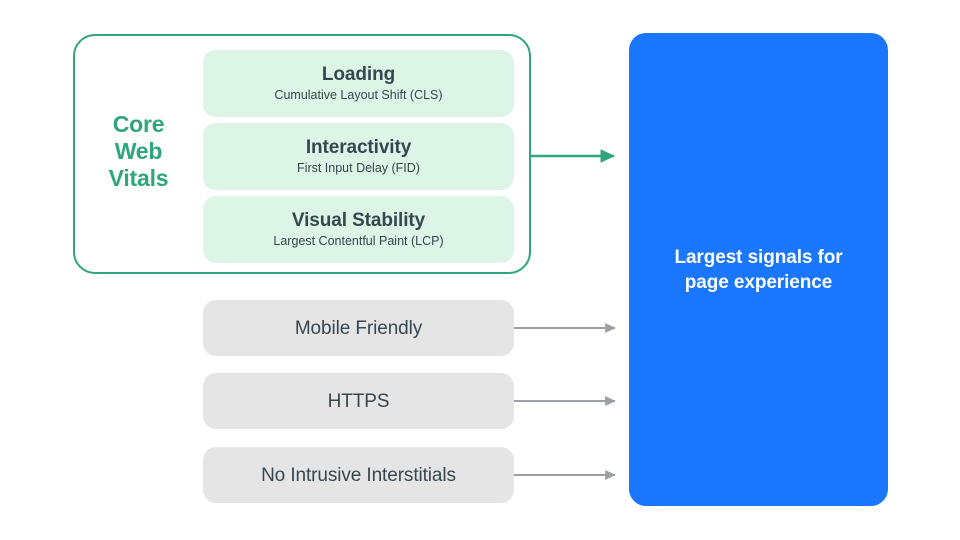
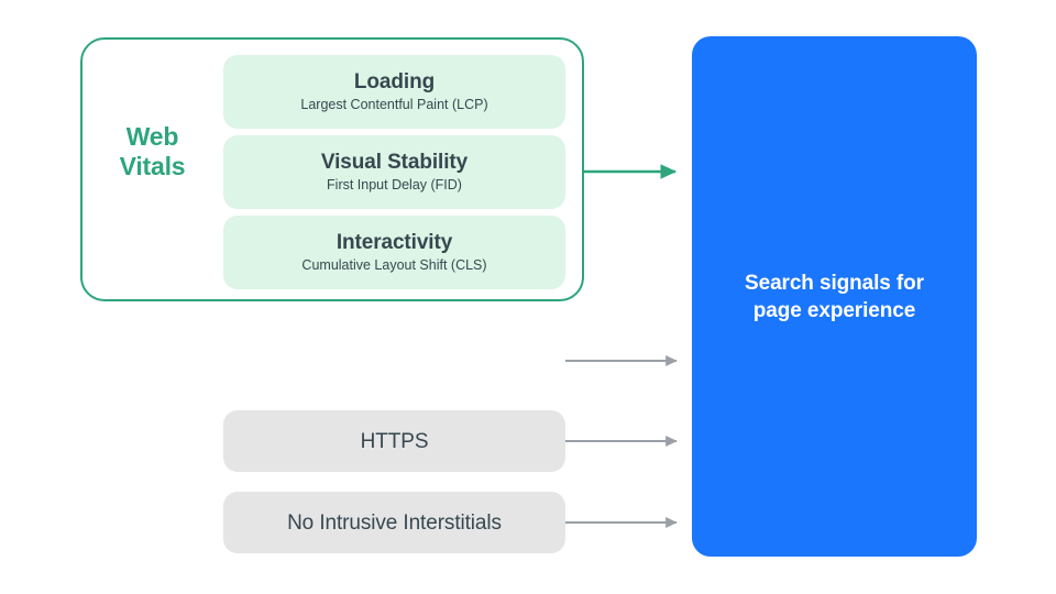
- Core
  Web
  Vitals
  Loading
- Cumulative Layout Shift (CLS)
+ Largest Contentful Paint (LCP)
- Interactivity
+ Visual Stability
  First Input Delay (FID)
- Visual Stability
+ Interactivity
- Largest Contentful Paint (LCP)
+ Cumulative Layout Shift (CLS)
- Mobile Friendly
  HTTPS
  No Intrusive Interstitials
- Largest signals for page experience
+ Search signals for page experience
